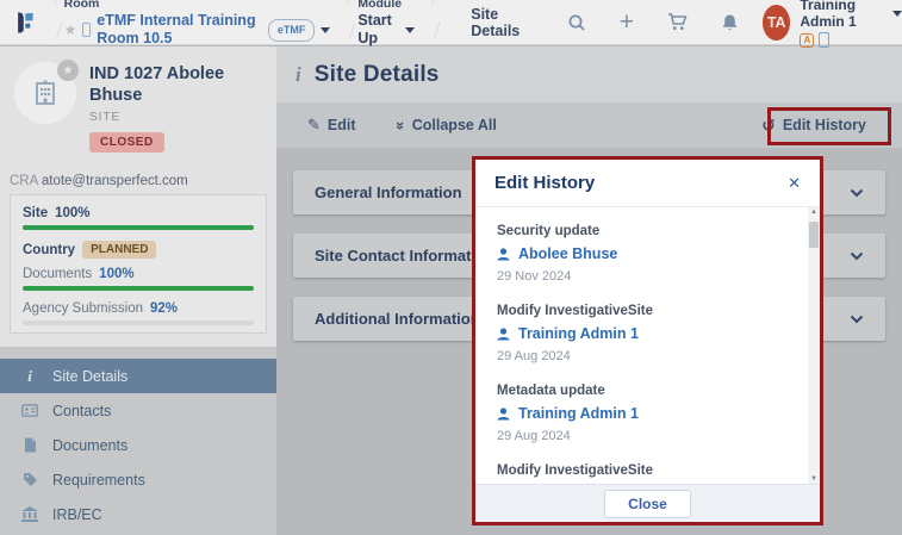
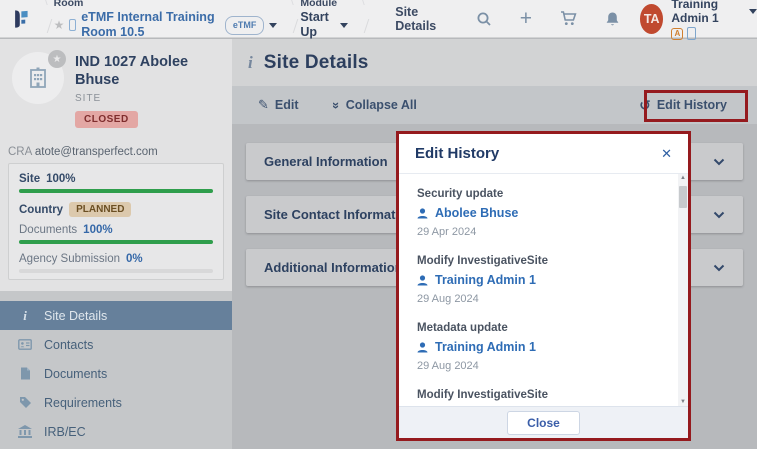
  Room
  ★
  eTMF Internal Training Room 10.5
  eTMF
  Module
  Start Up
  Site Details
  +
  TA
  Training Admin 1
  A
  ★
  IND 1027 Abolee Bhuse
  SITE
  CLOSED
  CRA atote@transperfect.com
  Site
  100%
  Country
  PLANNED
  Documents
  100%
  Agency Submission
- 92%
+ 0%
  i
  Site Details
  Contacts
  Documents
  Requirements
  IRB/EC
  i
  Site Details
  ✎
  Edit
  Collapse All
  ↺
  Edit History
  General Information
  Site Contact Informat
  Additional Informatio
  Edit History
  ✕
  Security update
  Abolee Bhuse
- 29 Nov 2024
+ 29 Apr 2024
  Modify InvestigativeSite
  Training Admin 1
  29 Aug 2024
  Metadata update
  Training Admin 1
  29 Aug 2024
  Modify InvestigativeSite
  Close
